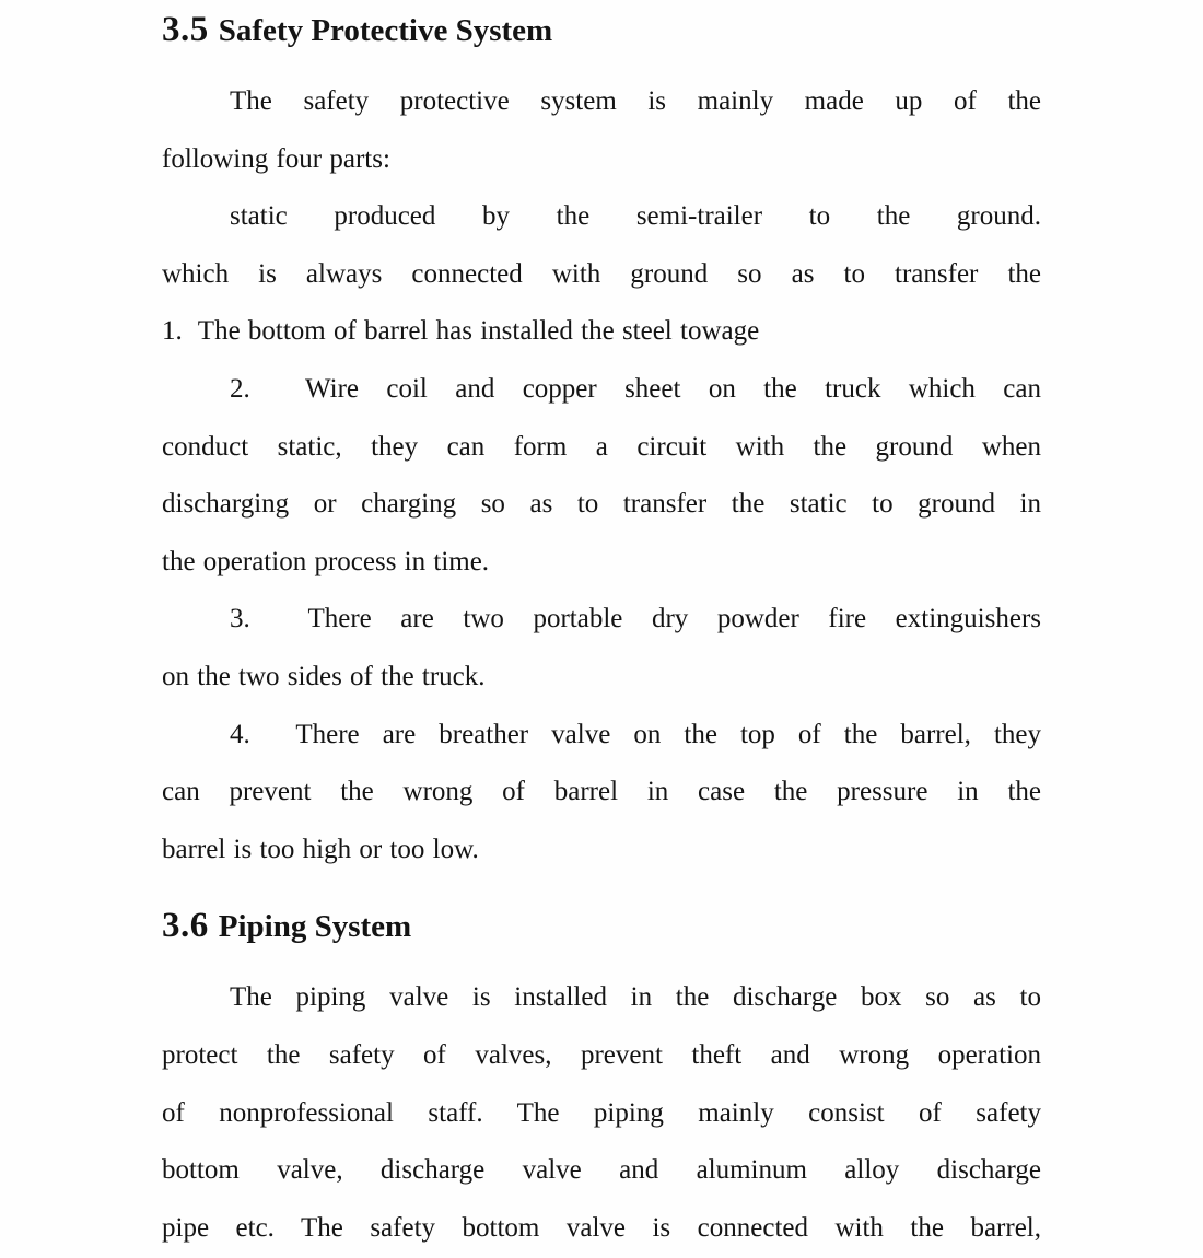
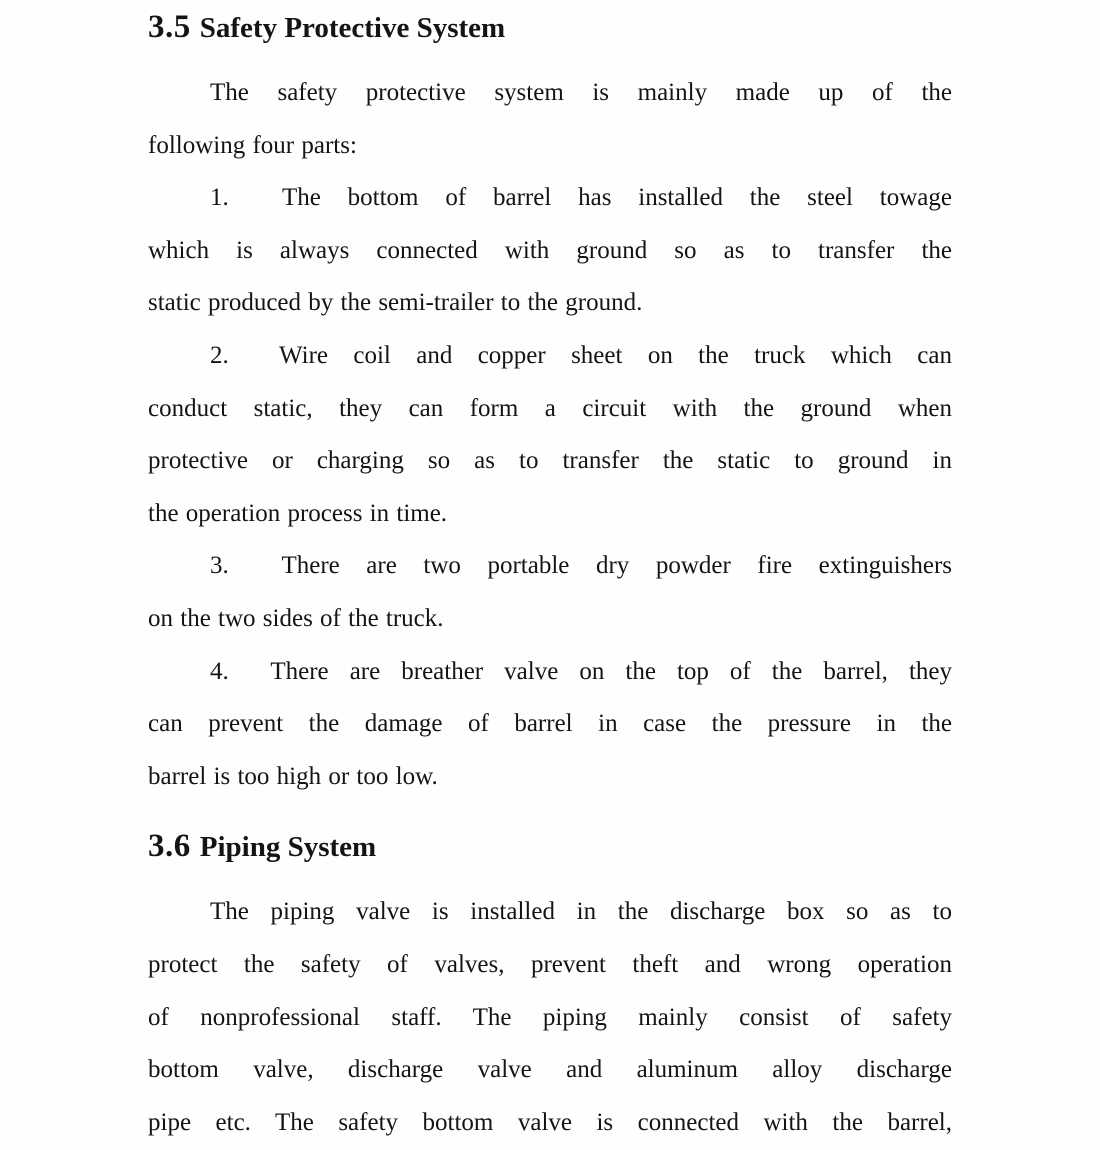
  3.5 Safety Protective System
  The safety protective system is mainly made up of the
  following four parts:
- static produced by the semi-trailer to the ground.
+ 1. The bottom of barrel has installed the steel towage
  which is always connected with ground so as to transfer the
- 1. The bottom of barrel has installed the steel towage
+ static produced by the semi-trailer to the ground.
  2. Wire coil and copper sheet on the truck which can
  conduct static, they can form a circuit with the ground when
- discharging or charging so as to transfer the static to ground in
+ protective or charging so as to transfer the static to ground in
  the operation process in time.
  3. There are two portable dry powder fire extinguishers
  on the two sides of the truck.
  4. There are breather valve on the top of the barrel, they
- can prevent the wrong of barrel in case the pressure in the
+ can prevent the damage of barrel in case the pressure in the
  barrel is too high or too low.
  3.6 Piping System
  The piping valve is installed in the discharge box so as to
  protect the safety of valves, prevent theft and wrong operation
  of nonprofessional staff. The piping mainly consist of safety
  bottom valve, discharge valve and aluminum alloy discharge
  pipe etc. The safety bottom valve is connected with the barrel,
